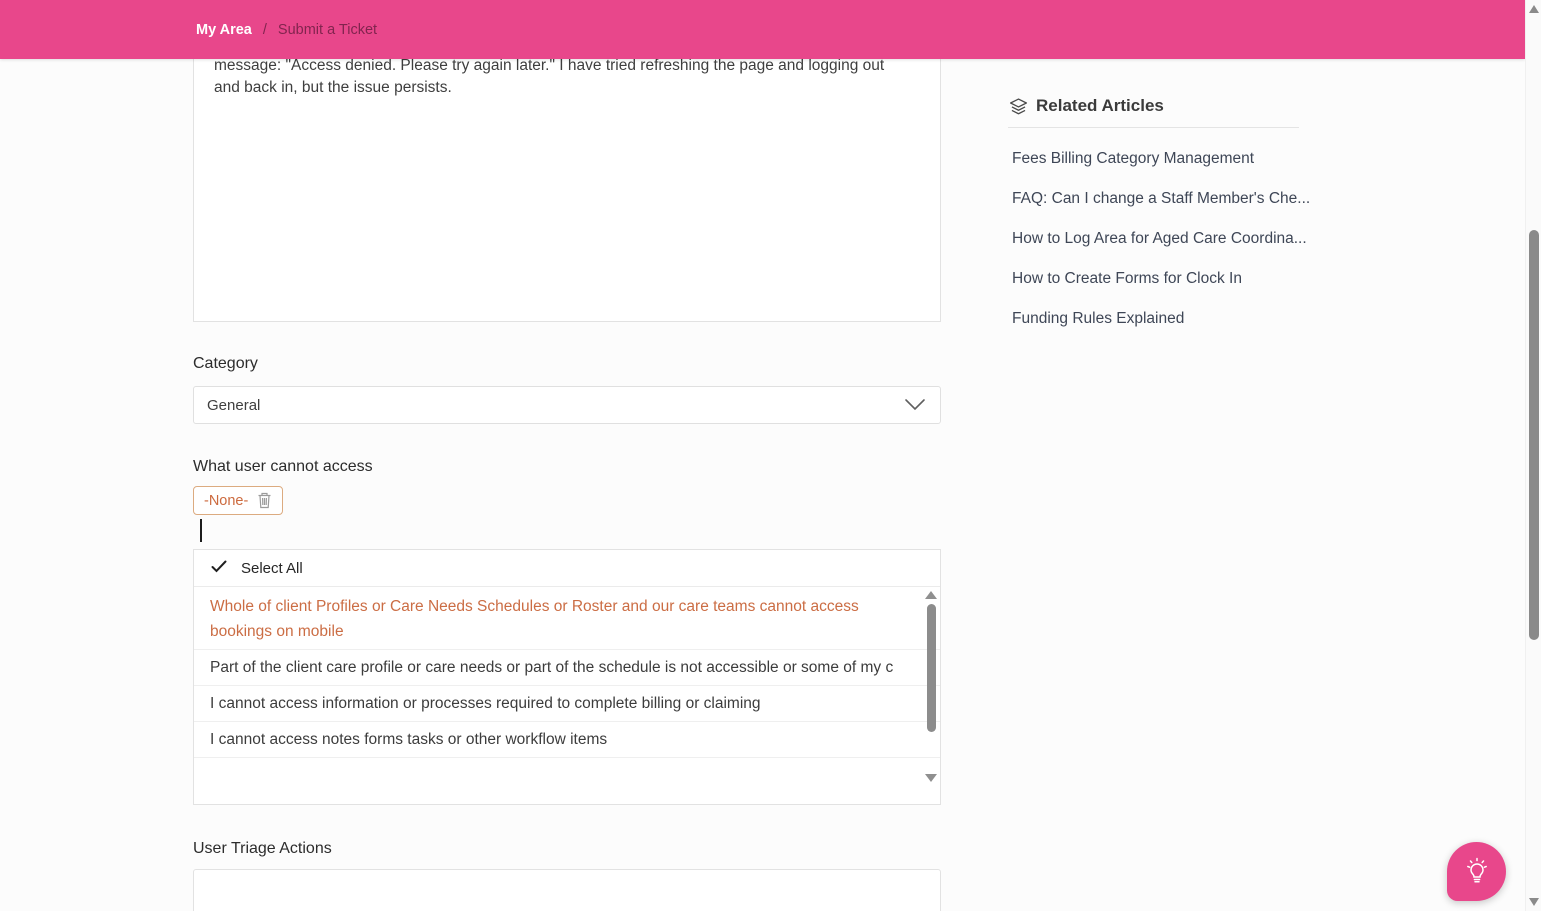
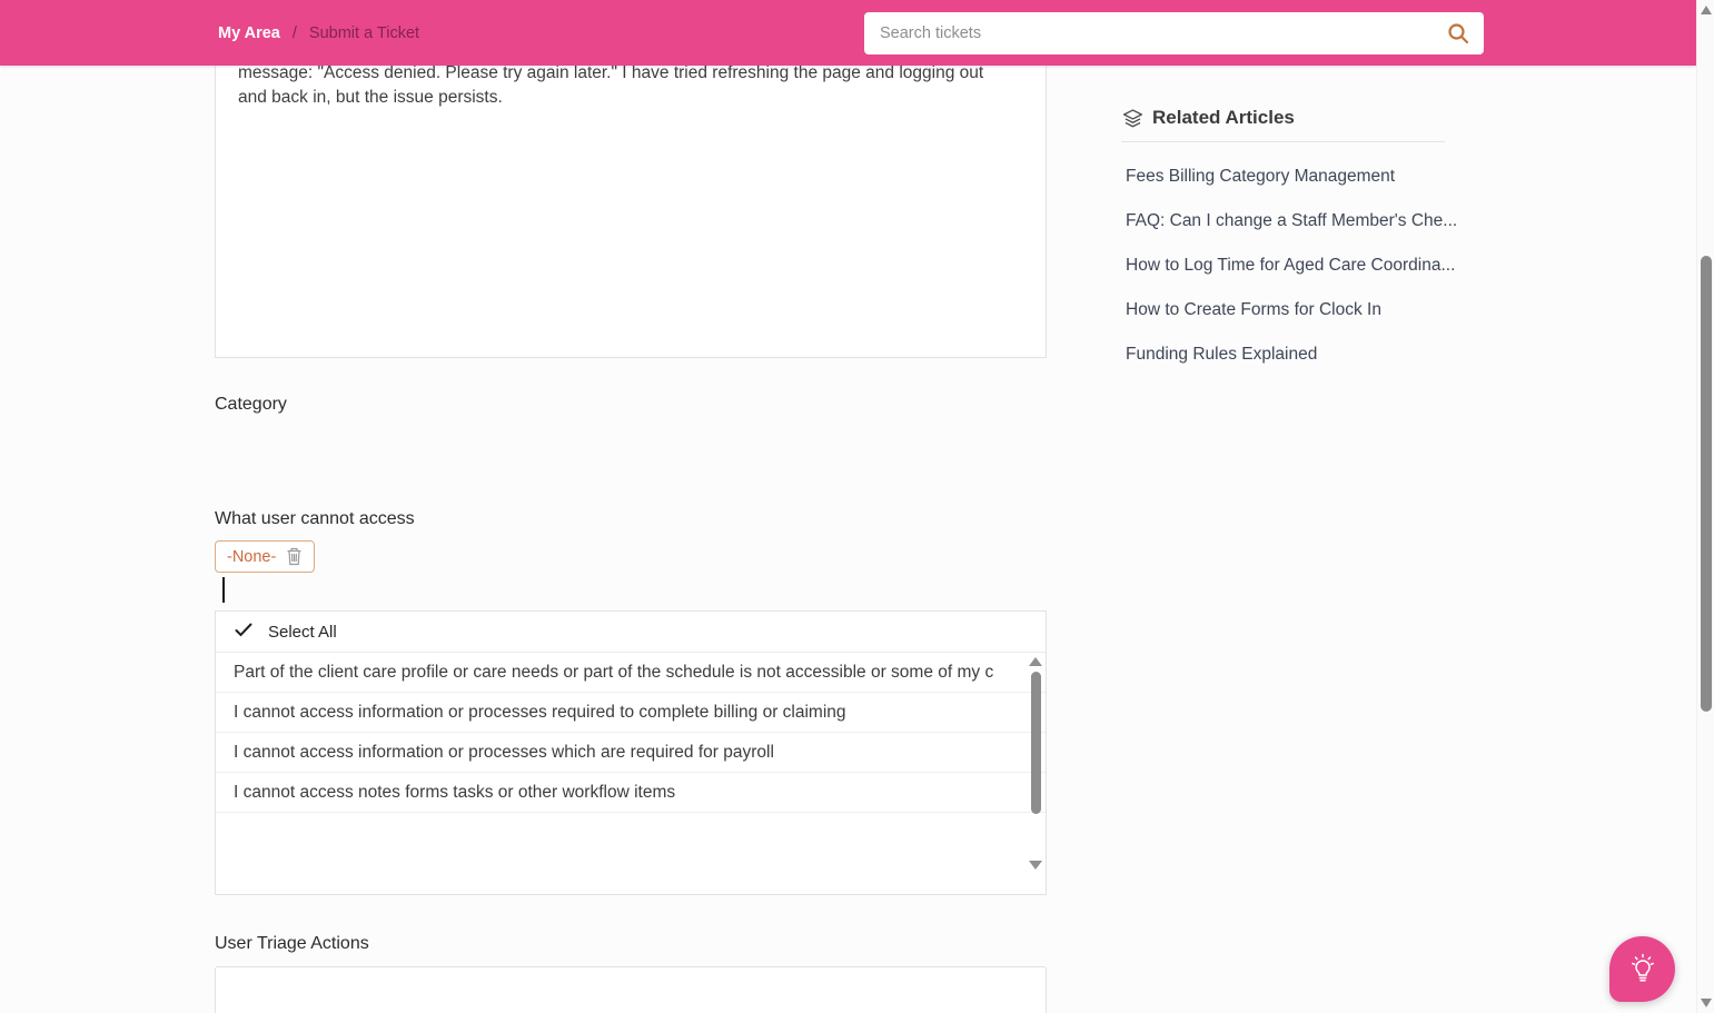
  message: "Access denied. Please try again later." I have tried refreshing the page and logging out and back in, but the issue persists.
  My Area
  /
  Submit a Ticket
+ Search tickets
  Category
- General
  What user cannot access
  -None-
  Select All
- Whole of client Profiles or Care Needs Schedules or Roster and our care teams cannot access bookings on mobile
  Part of the client care profile or care needs or part of the schedule is not accessible or some of my c
  I cannot access information or processes required to complete billing or claiming
+ I cannot access information or processes which are required for payroll
  I cannot access notes forms tasks or other workflow items
  User Triage Actions
  Related Articles
  Fees Billing Category Management
  FAQ: Can I change a Staff Member's Che...
- How to Log Area for Aged Care Coordina...
+ How to Log Time for Aged Care Coordina...
  How to Create Forms for Clock In
  Funding Rules Explained
